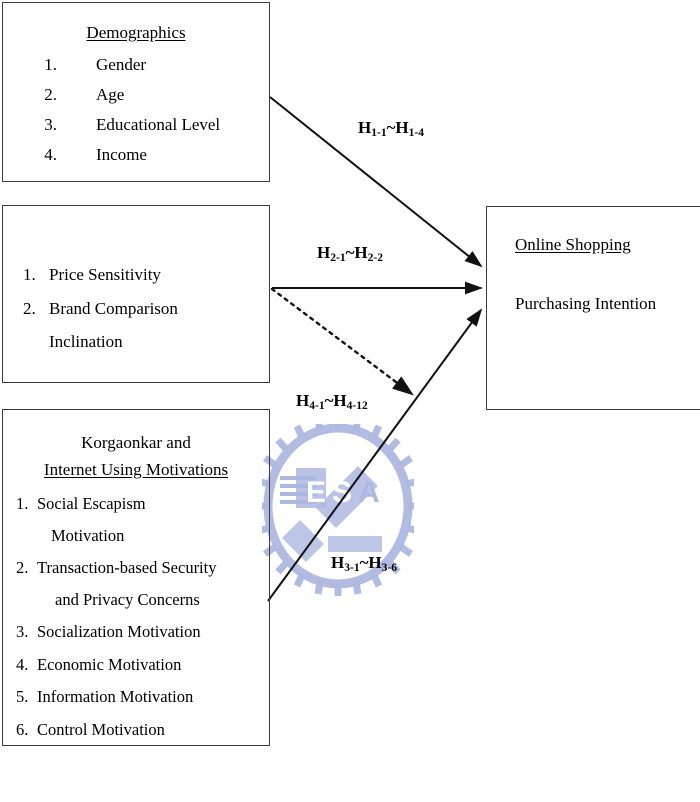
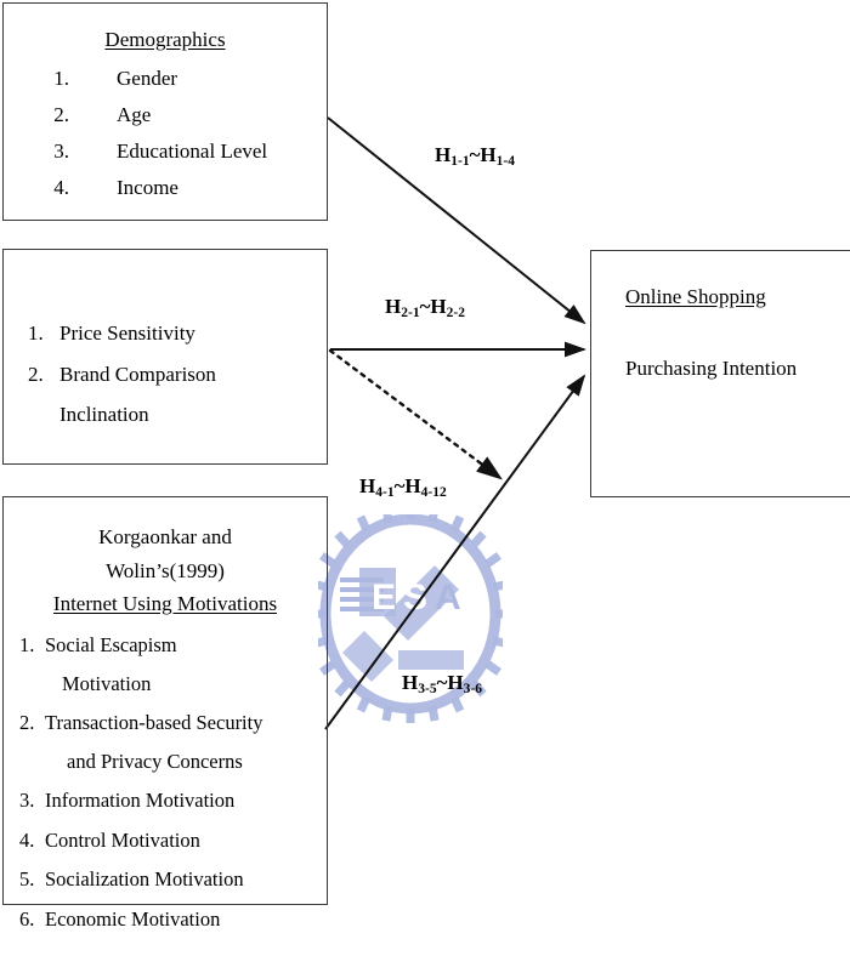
  E
  S
  A
  B
  Demographics
  1.
  Gender
  2.
  Age
  3.
  Educational Level
  4.
  Income
  1.
  Price Sensitivity
  2.
  Brand Comparison
  Inclination
  Korgaonkar and
+ Wolin’s(1999)
  Internet Using Motivations
  1.
  Social Escapism
  Motivation
  2.
  Transaction-based Security
  and Privacy Concerns
  3.
- Socialization Motivation
+ Information Motivation
  4.
- Economic Motivation
+ Control Motivation
  5.
- Information Motivation
+ Socialization Motivation
  6.
- Control Motivation
+ Economic Motivation
  Online Shopping
  Purchasing Intention
  H1-1~H1-4
  H2-1~H2-2
  H4-1~H4-12
- H3-1~H3-6
+ H3-5~H3-6
